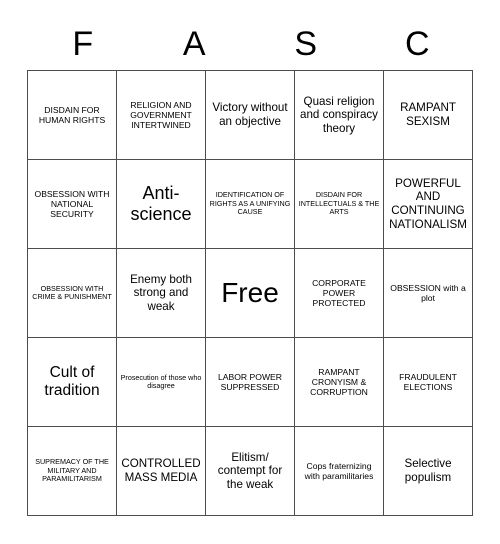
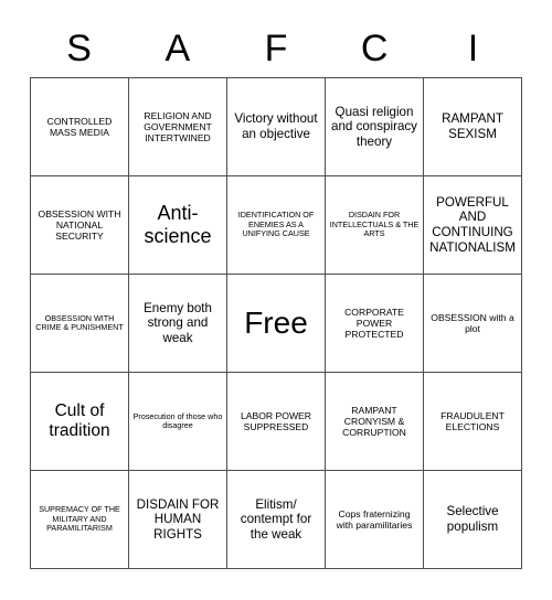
- F
+ S
  A
- S
+ F
  C
+ I
- DISDAIN FOR HUMAN RIGHTS
+ CONTROLLED MASS MEDIA
  RELIGION AND GOVERNMENT INTERTWINED
  Victory without an objective
  Quasi religion and conspiracy theory
  RAMPANT SEXISM
  OBSESSION WITH NATIONAL SECURITY
  Anti-science
- IDENTIFICATION OF RIGHTS AS A UNIFYING CAUSE
+ IDENTIFICATION OF ENEMIES AS A UNIFYING CAUSE
  DISDAIN FOR INTELLECTUALS & THE ARTS
  POWERFUL AND CONTINUING NATIONALISM
  OBSESSION WITH CRIME & PUNISHMENT
  Enemy both strong and weak
  Free
  CORPORATE POWER PROTECTED
  OBSESSION with a plot
  Cult of tradition
  Prosecution of those who disagree
  LABOR POWER SUPPRESSED
  RAMPANT CRONYISM & CORRUPTION
  FRAUDULENT ELECTIONS
  SUPREMACY OF THE MILITARY AND PARAMILITARISM
- CONTROLLED MASS MEDIA
+ DISDAIN FOR HUMAN RIGHTS
  Elitism/ contempt for the weak
  Cops fraternizing with paramilitaries
  Selective populism
